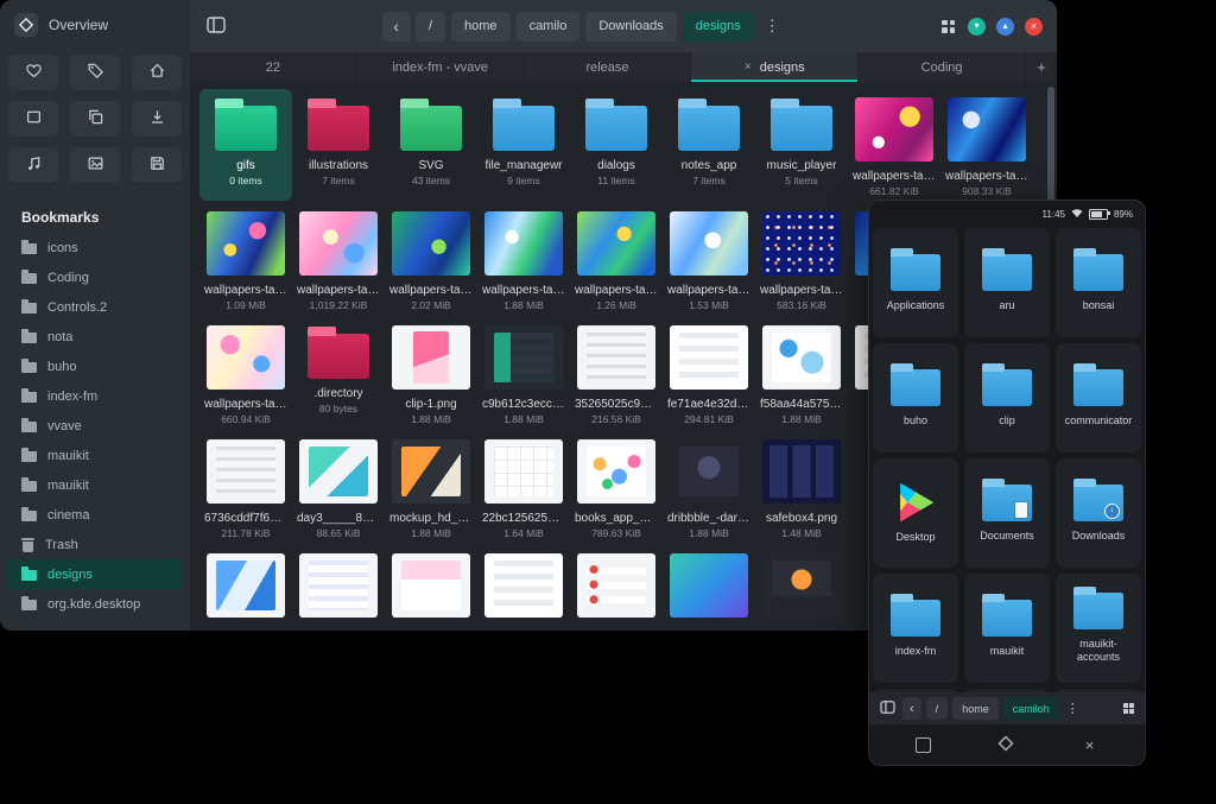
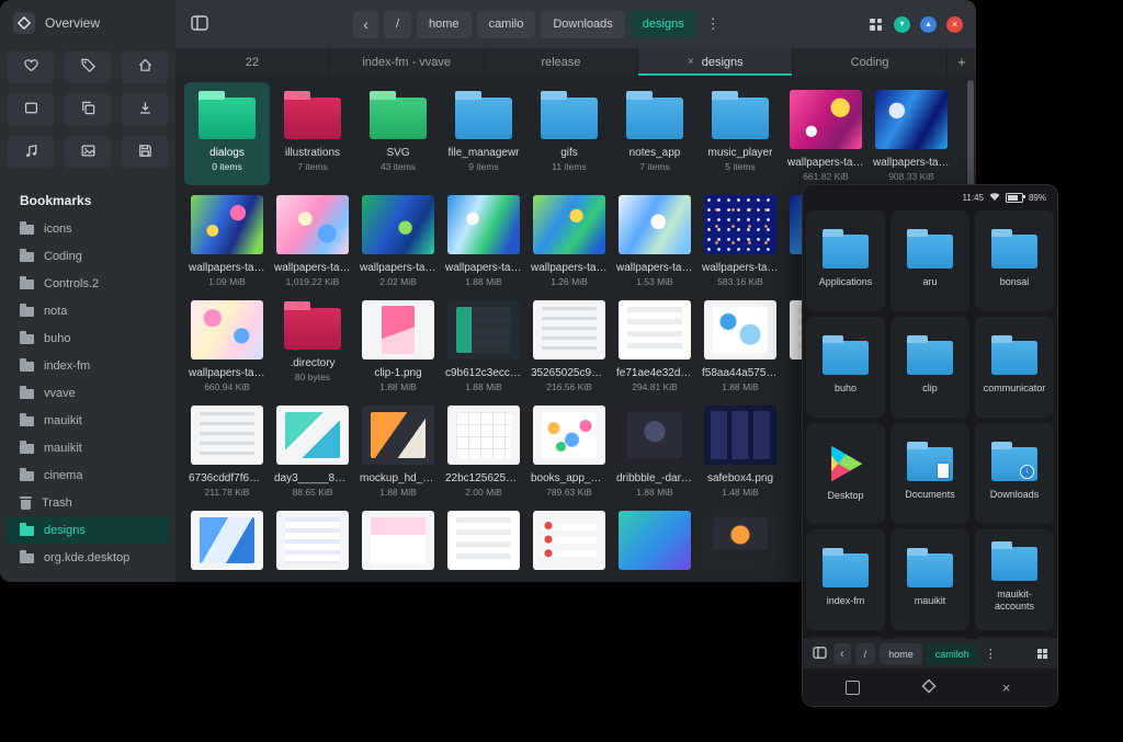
  Overview
  Bookmarks
  icons
  Coding
  Controls.2
  nota
  buho
  index-fm
  vvave
  mauikit
  mauikit
  cinema
  Trash
  designs
  org.kde.desktop
  ‹
  /
  home
  camilo
  Downloads
  designs
  ⋮
  ▾
  ▴
  ×
  22
  index-fm - vvave
  release
  ×
  designs
  Coding
  +
- gifs
+ dialogs
  0 items
  illustrations
  7 items
  SVG
  43 items
  file_managewr
  9 items
- dialogs
+ gifs
  11 items
  notes_app
  7 items
  music_player
  5 items
  wallpapers-tab..
  661.82 KiB
  wallpapers-tab..
  908.33 KiB
  wallpapers-tab..
  1.09 MiB
  wallpapers-tab..
  1,019.22 KiB
  wallpapers-tab..
  2.02 MiB
  wallpapers-tab..
  1.88 MiB
  wallpapers-tab..
  1.26 MiB
  wallpapers-tab..
  1.53 MiB
  wallpapers-tab..
  583.16 KiB
  wallpapers-tab..
  660.94 KiB
  .directory
  80 bytes
  clip-1.png
  1.88 MiB
  c9b612c3ecc3c
  1.88 MiB
  35265025c9bb.
  216.56 KiB
  fe71ae4e32dfb.
  294.81 KiB
  f58aa44a5754..
  1.88 MiB
  6736cddf7f69b.
  211.78 KiB
  day3_____800_
  88.65 KiB
  mockup_hd_sc.
  1.88 MiB
  22bc12562509.
- 1.64 MiB
+ 2.00 MiB
  books_app_19..
  789.63 KiB
  dribbble_-dark..
  1.88 MiB
  safebox4.png
  1.48 MiB
  11:45
  89%
  Applications
  aru
  bonsai
  buho
  clip
  communicator
  Desktop
  Documents
  Downloads
  index-fm
  mauikit
  mauikit-accounts
  ‹
  /
  home
  camiloh
  ⋮
  ×
